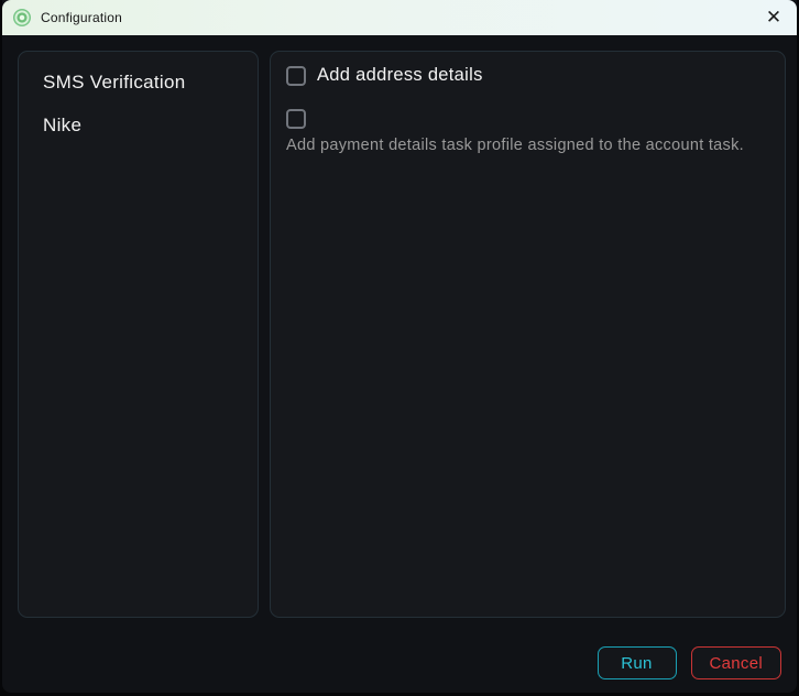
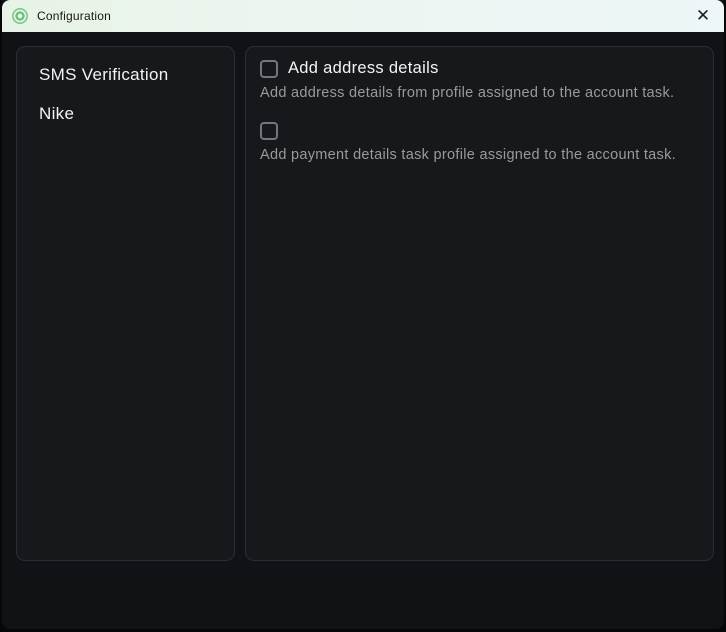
  Configuration
  ✕
  SMS Verification
  Nike
  Add address details
+ Add address details from profile assigned to the account task.
  Add payment details task profile assigned to the account task.
- Run
- Cancel
